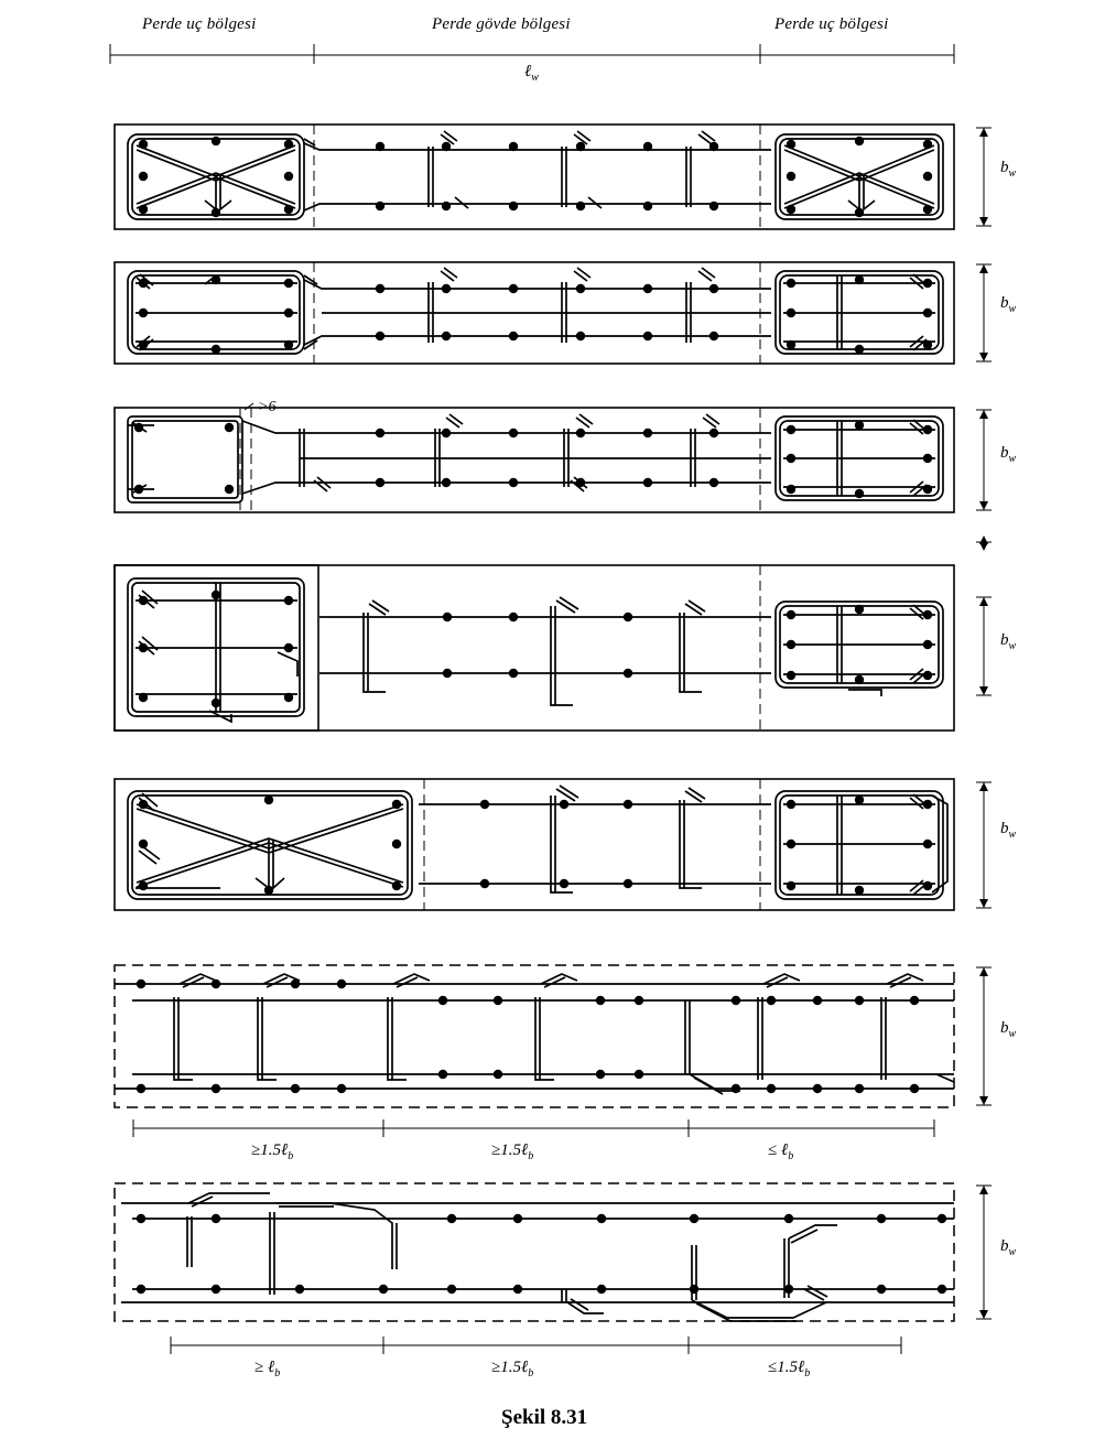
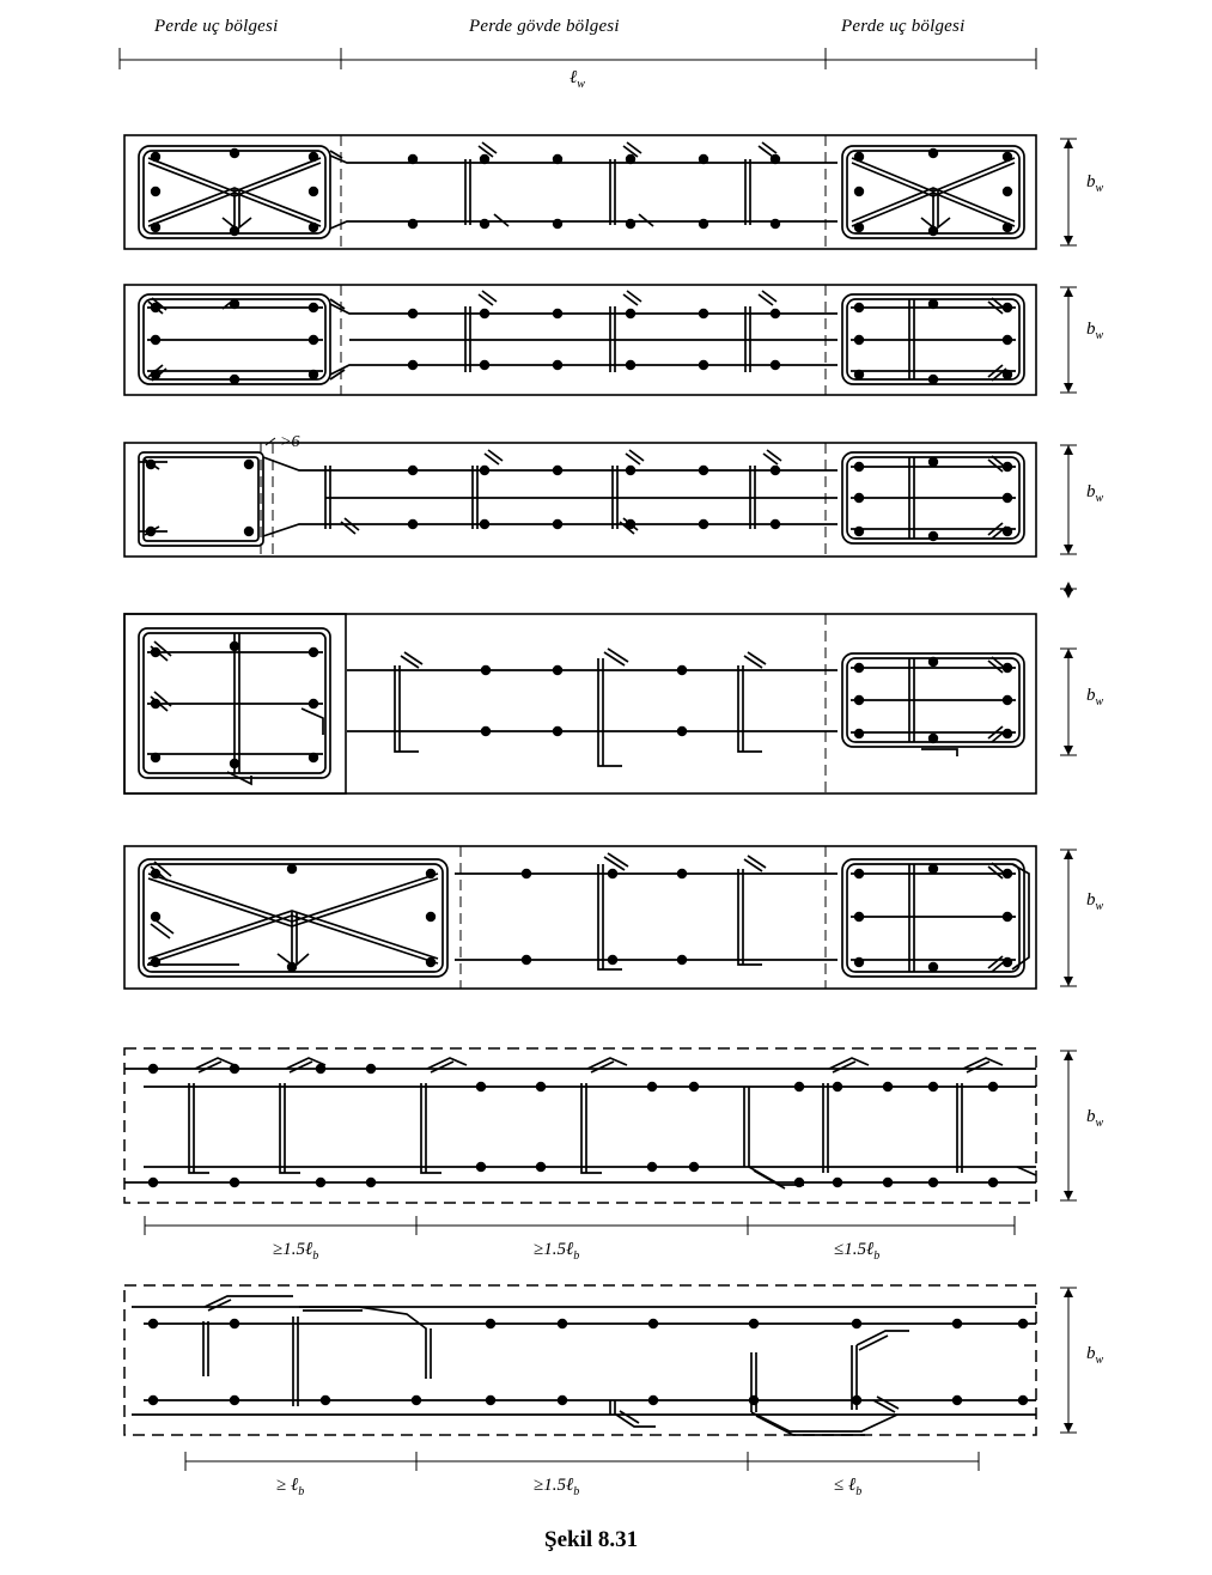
  Perde uç bölgesi
  Perde gövde bölgesi
  Perde uç bölgesi
  ℓw
  bw
  bw
  bw
  bw
  bw
  bw
  bw
  ≥1.5ℓb
  ≥1.5ℓb
- ≤ ℓb
+ ≤1.5ℓb
  ≥ ℓb
  ≥1.5ℓb
- ≤1.5ℓb
+ ≤ ℓb
  Şekil 8.31
